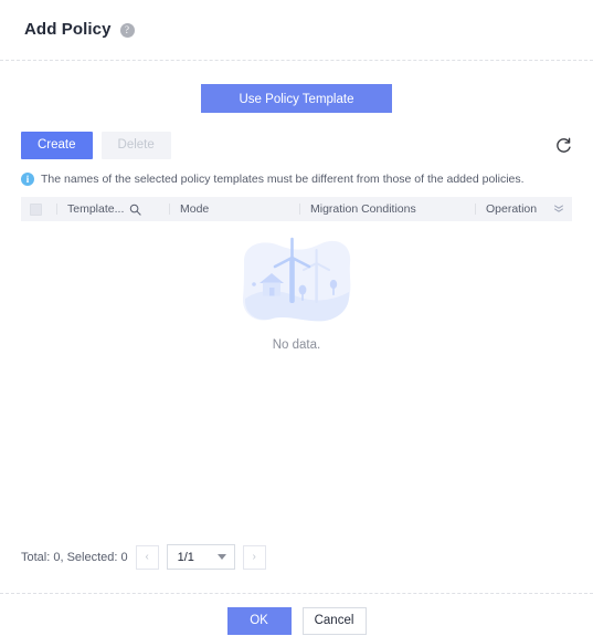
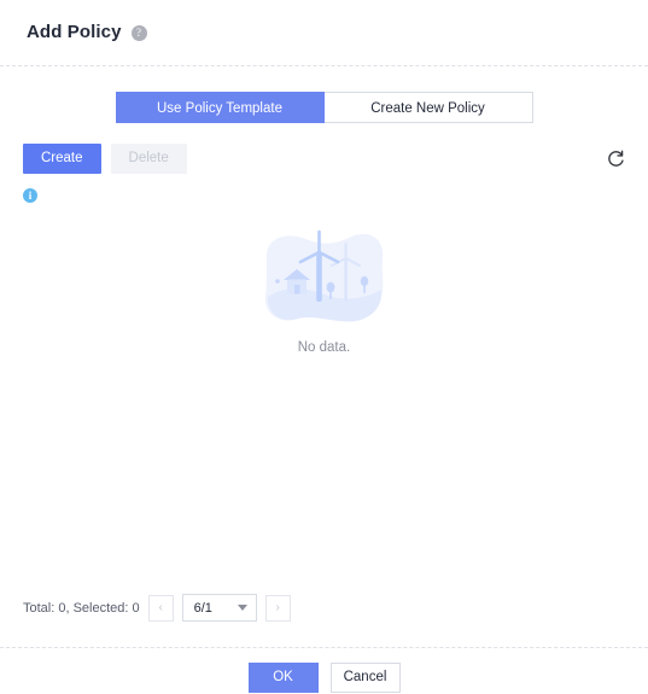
  Add Policy
  ?
  Use Policy Template
+ Create New Policy
  Create
  Delete
  i
- The names of the selected policy templates must be different from those of the added policies.
- Template...
- Mode
- Migration Conditions
- Operation
  No data.
  Total: 0, Selected: 0
  ‹
- 1/1
+ 6/1
  ›
  OK
  Cancel
